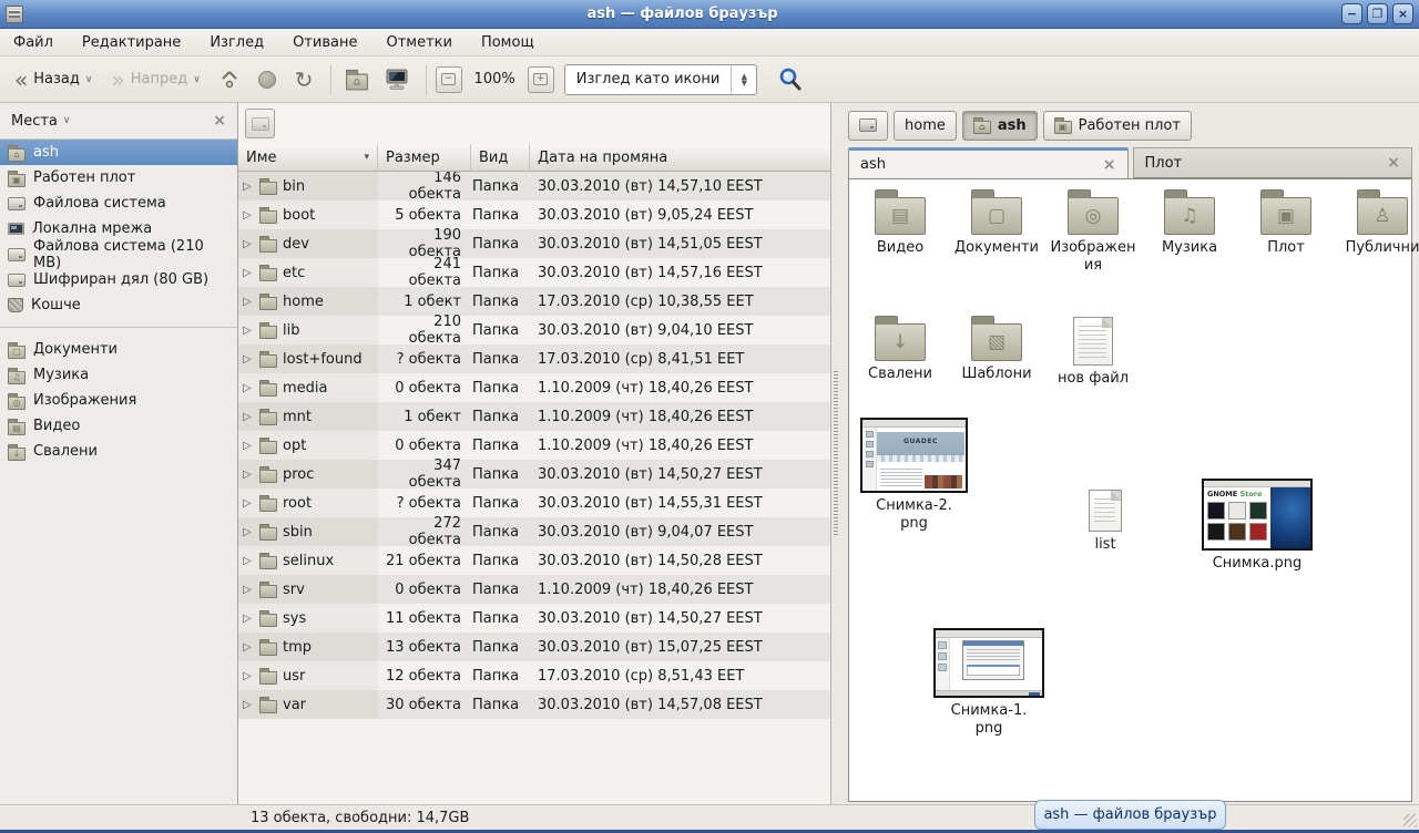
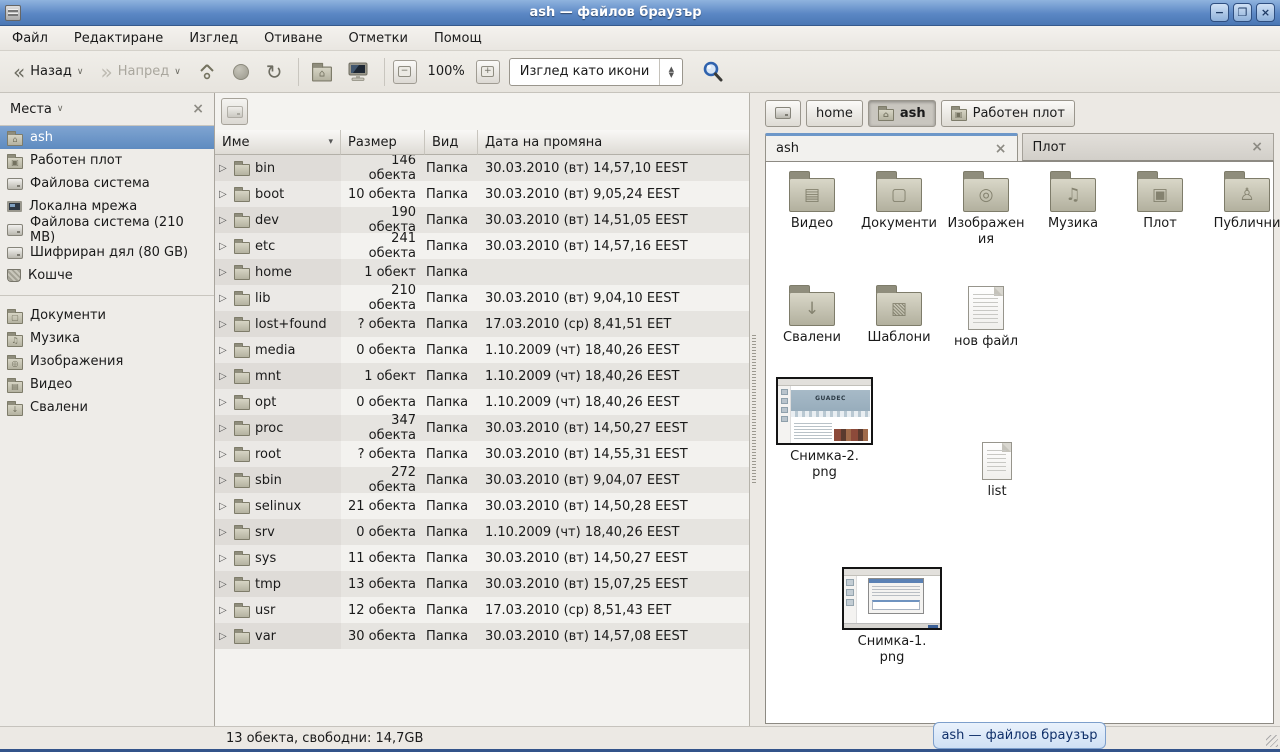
  ash — файлов браузър
  −
  ❐
  ×
  Файл
  Редактиране
  Изглед
  Отиване
  Отметки
  Помощ
  «
  Назад
  ∨
  »
  Напред
  ∨
  ↻
  ⌂
  −
  100%
  +
  Изглед като икони
  ▲
  ▼
  Места
  ∨
  ×
  ⌂
  ash
  ▣
  Работен плот
  Файлова система
  Локална мрежа
  Файлова система (210 MB)
  Шифриран дял (80 GB)
  Кошче
  ▢
  Документи
  ♫
  Музика
  ◎
  Изображения
  ▤
  Видео
  ↓
  Свалени
  Име
  ▾
  Размер
  Вид
  Дата на промяна
  ▷
  bin
  146 обекта
  Папка
  30.03.2010 (вт) 14,57,10 EEST
  ▷
  boot
- 5 обекта
+ 10 обекта
  Папка
  30.03.2010 (вт) 9,05,24 EEST
  ▷
  dev
  190 обекта
  Папка
  30.03.2010 (вт) 14,51,05 EEST
  ▷
  etc
  241 обекта
  Папка
  30.03.2010 (вт) 14,57,16 EEST
  ▷
  home
  1 обект
  Папка
- 17.03.2010 (ср) 10,38,55 EET
  ▷
  lib
  210 обекта
  Папка
  30.03.2010 (вт) 9,04,10 EEST
  ▷
  lost+found
  ? обекта
  Папка
  17.03.2010 (ср) 8,41,51 EET
  ▷
  media
  0 обекта
  Папка
  1.10.2009 (чт) 18,40,26 EEST
  ▷
  mnt
  1 обект
  Папка
  1.10.2009 (чт) 18,40,26 EEST
  ▷
  opt
  0 обекта
  Папка
  1.10.2009 (чт) 18,40,26 EEST
  ▷
  proc
  347 обекта
  Папка
  30.03.2010 (вт) 14,50,27 EEST
  ▷
  root
  ? обекта
  Папка
  30.03.2010 (вт) 14,55,31 EEST
  ▷
  sbin
  272 обекта
  Папка
  30.03.2010 (вт) 9,04,07 EEST
  ▷
  selinux
  21 обекта
  Папка
  30.03.2010 (вт) 14,50,28 EEST
  ▷
  srv
  0 обекта
  Папка
  1.10.2009 (чт) 18,40,26 EEST
  ▷
  sys
  11 обекта
  Папка
  30.03.2010 (вт) 14,50,27 EEST
  ▷
  tmp
  13 обекта
  Папка
  30.03.2010 (вт) 15,07,25 EEST
  ▷
  usr
  12 обекта
  Папка
  17.03.2010 (ср) 8,51,43 EET
  ▷
  var
  30 обекта
  Папка
  30.03.2010 (вт) 14,57,08 EEST
  home
  ⌂
  ash
  ▣
  Работен плот
  ash
  ×
  Плот
  ×
  ▤
  Видео
  ▢
  Документи
  ◎
  Изображения
  ♫
  Музика
  ▣
  Плот
  ♙
  Публични
  ↓
  Свалени
  ▧
  Шаблони
  нов файл
  Снимка-2.png
  list
- GNOME Store
- Снимка.png
  Снимка-1.png
  13 обекта, свободни: 14,7GB
  ash — файлов браузър
